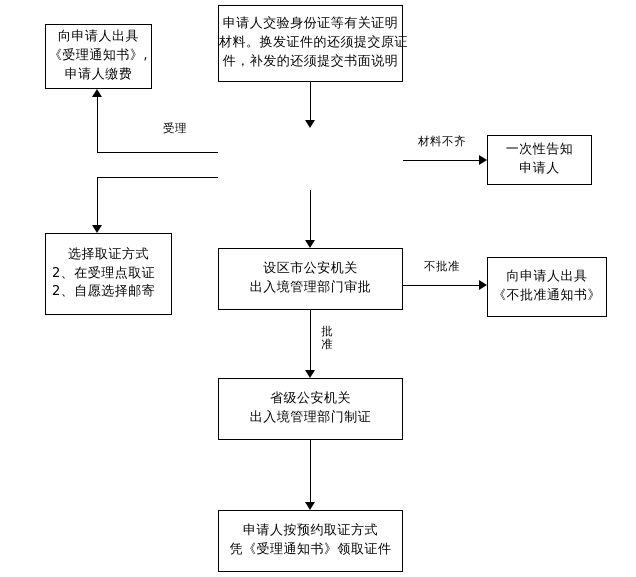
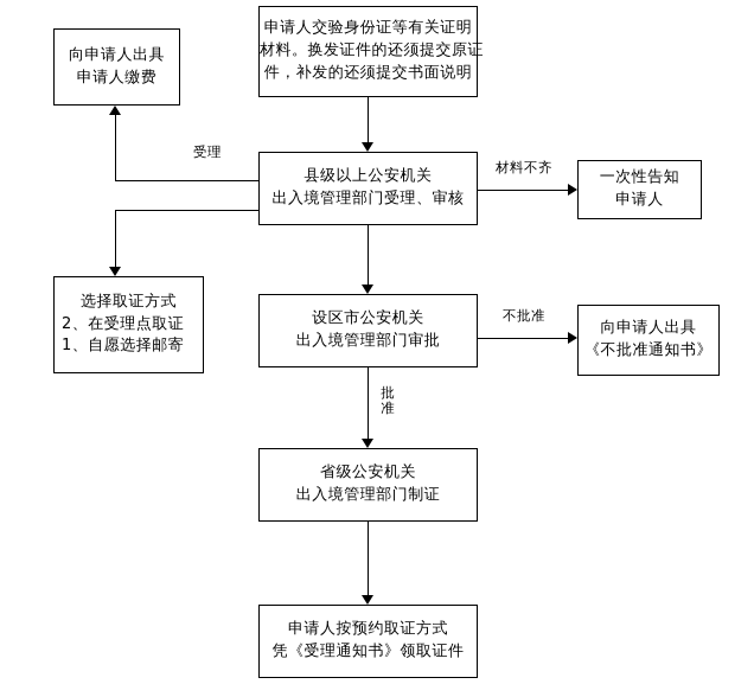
  向申请人出具
- 《受理通知书》,
  申请人缴费
  申请人交验身份证等有关证明
  材料。换发证件的还须提交原证
  件，补发的还须提交书面说明
+ 县级以上公安机关
+ 出入境管理部门受理、审核
  一次性告知
  申请人
  选择取证方式
  2、在受理点取证
- 2、自愿选择邮寄
+ 1、自愿选择邮寄
  设区市公安机关
  出入境管理部门审批
  向申请人出具
  《不批准通知书》
  省级公安机关
  出入境管理部门制证
  申请人按预约取证方式
  凭《受理通知书》领取证件
  受理
  材料不齐
  不批准
  批
  准
